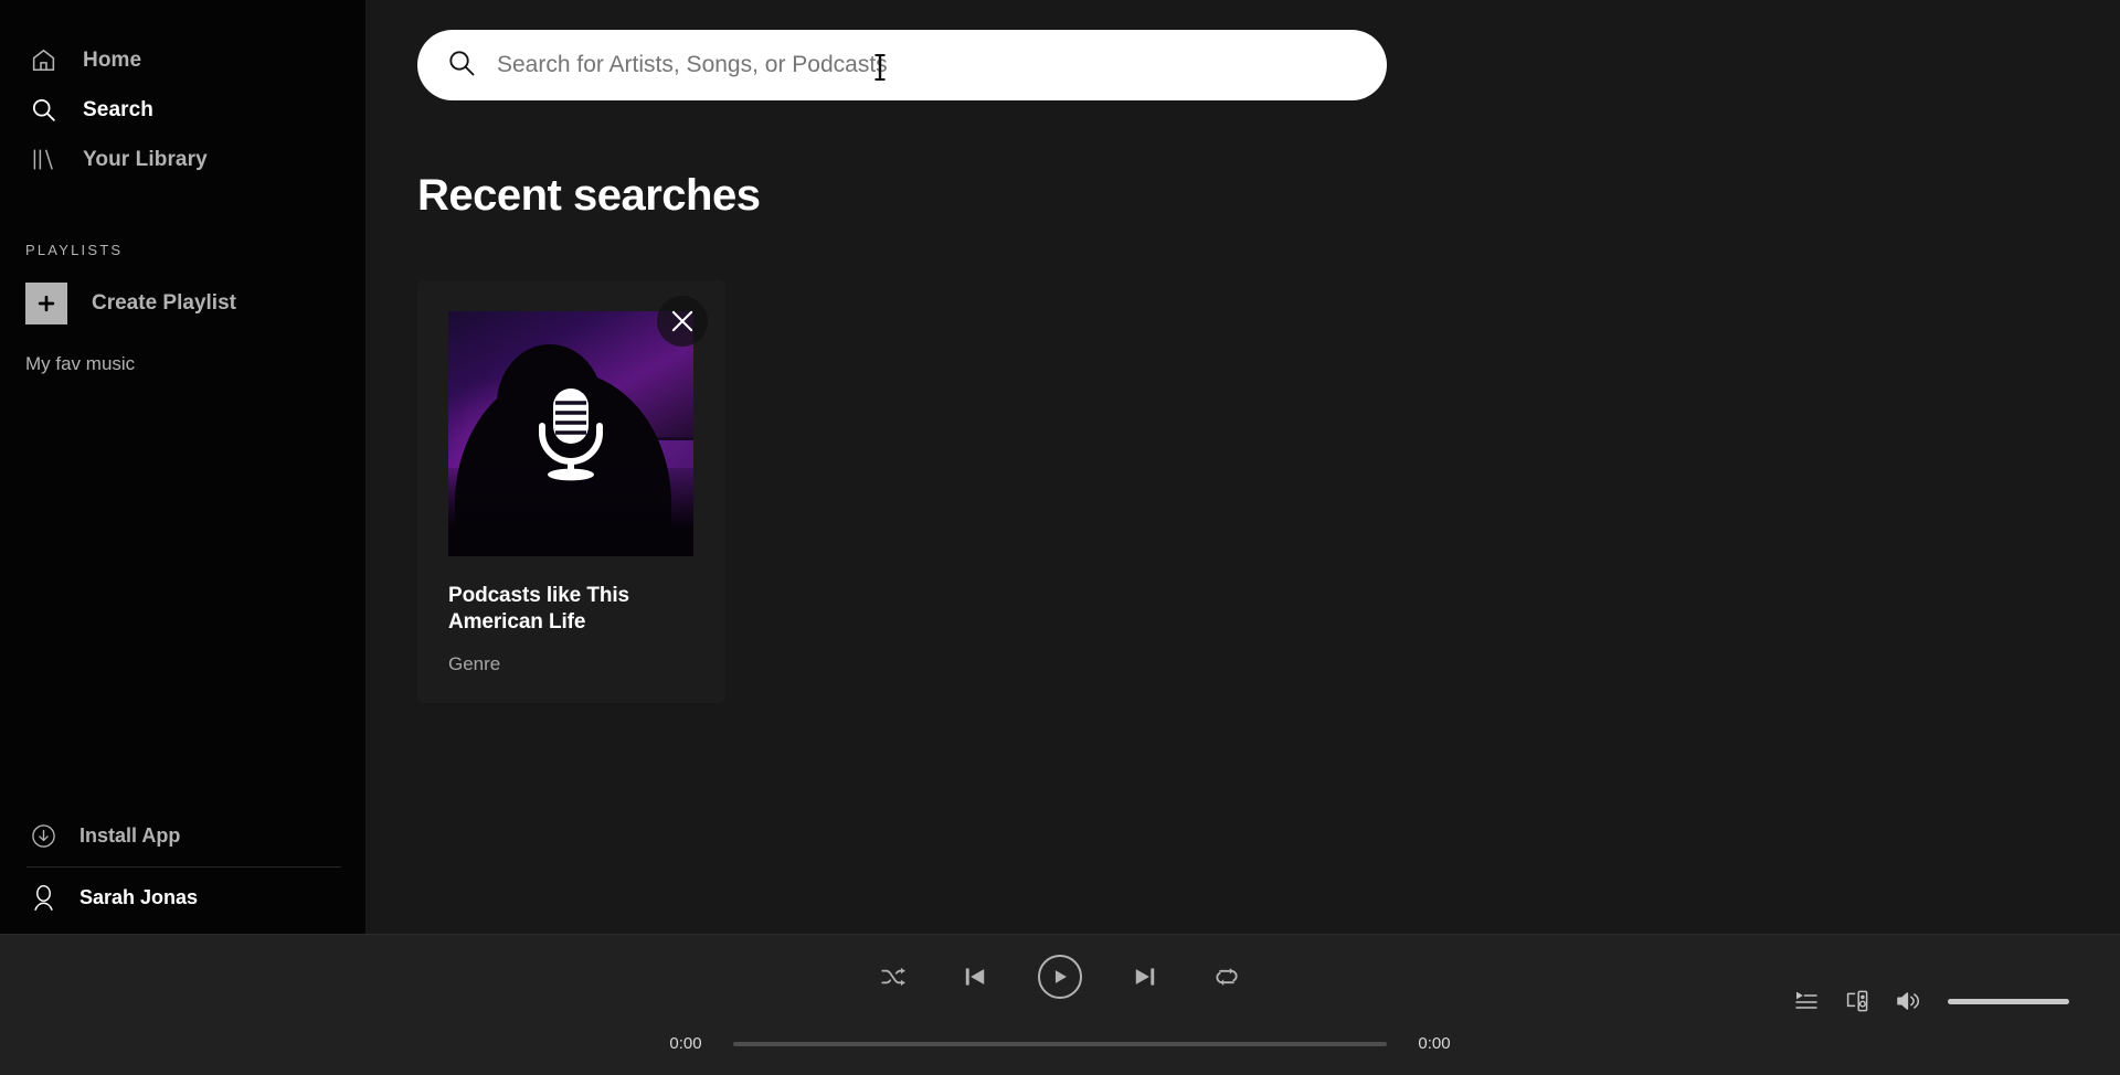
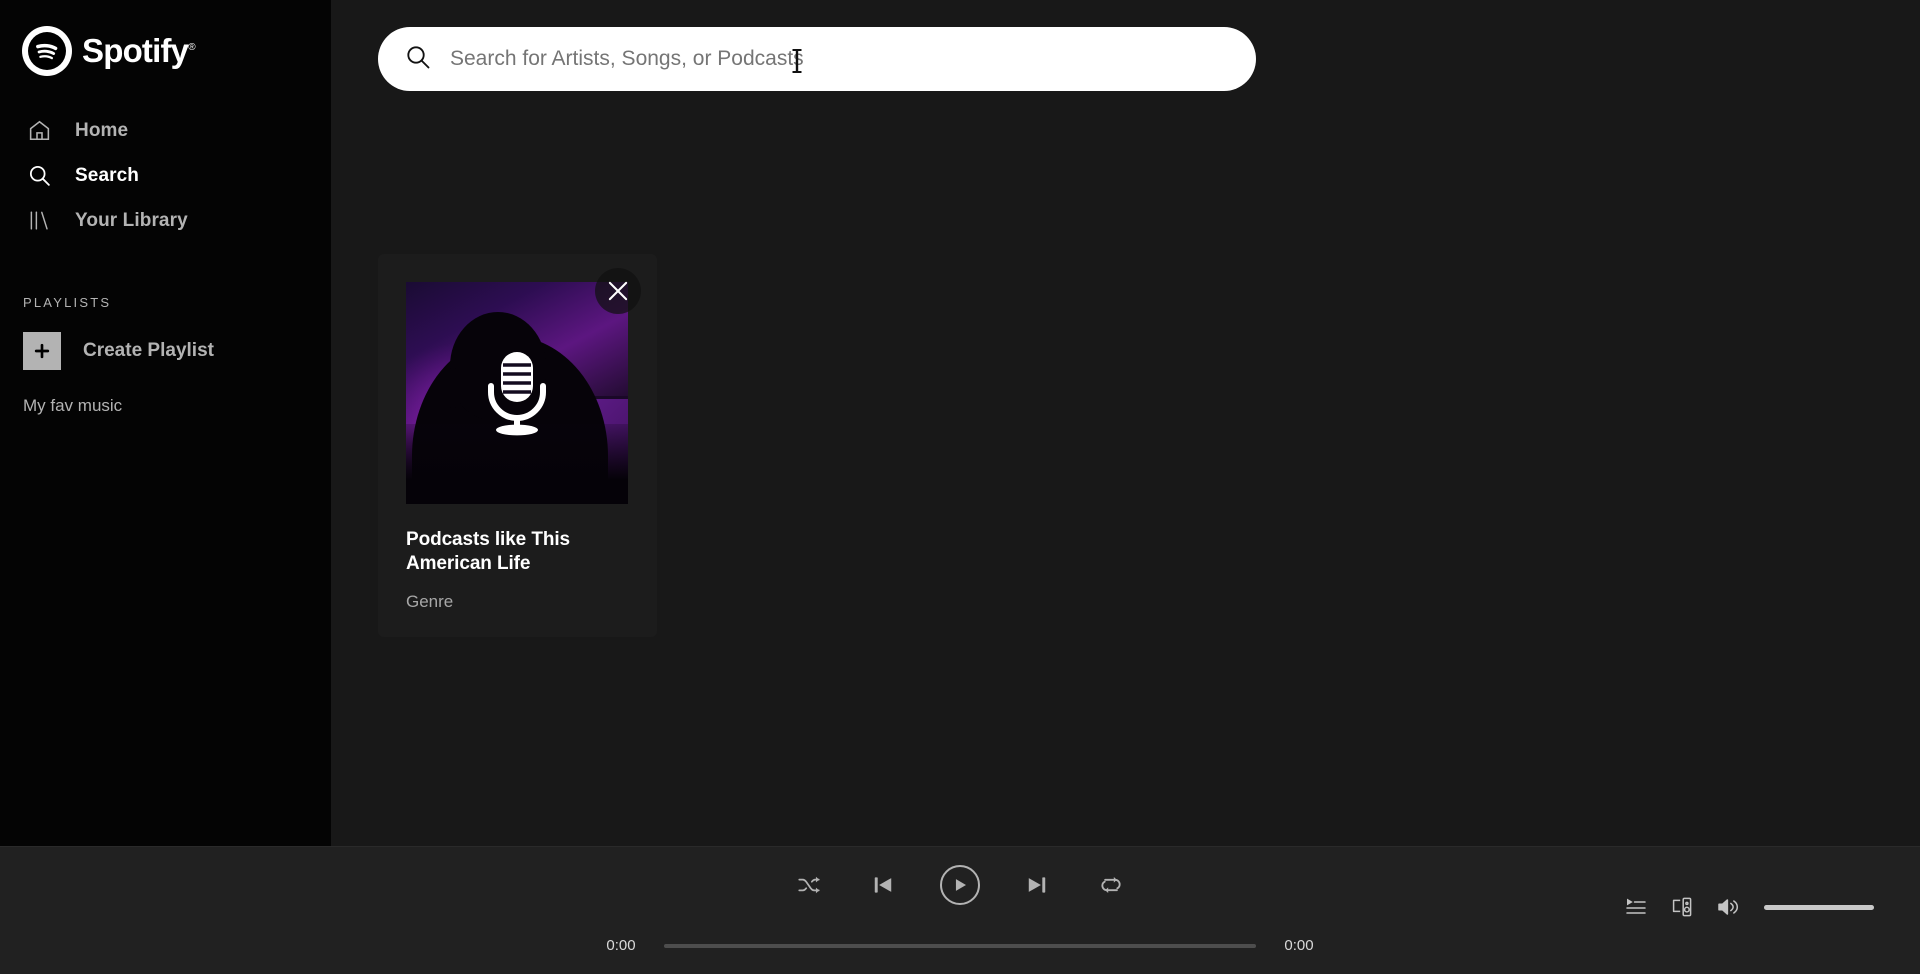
+ Spotify®
  Home
  Search
  Your Library
  PLAYLISTS
  Create Playlist
  My fav music
- Install App
- Sarah Jonas
  Search for Artists, Songs, or Podcasts
- Recent searches
  Podcasts like This American Life
  Genre
  0:00
  0:00
